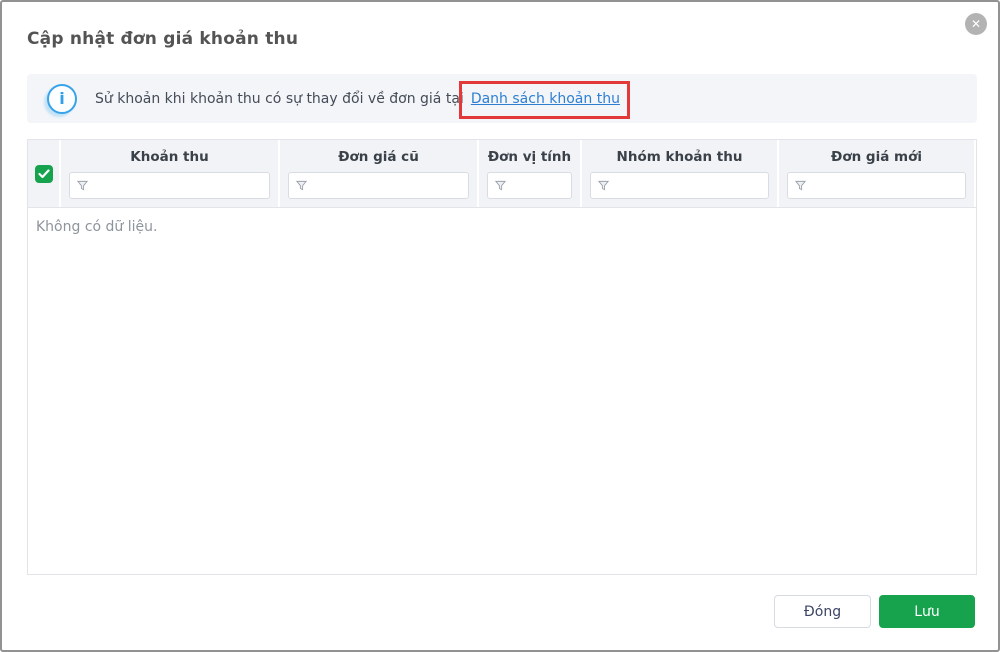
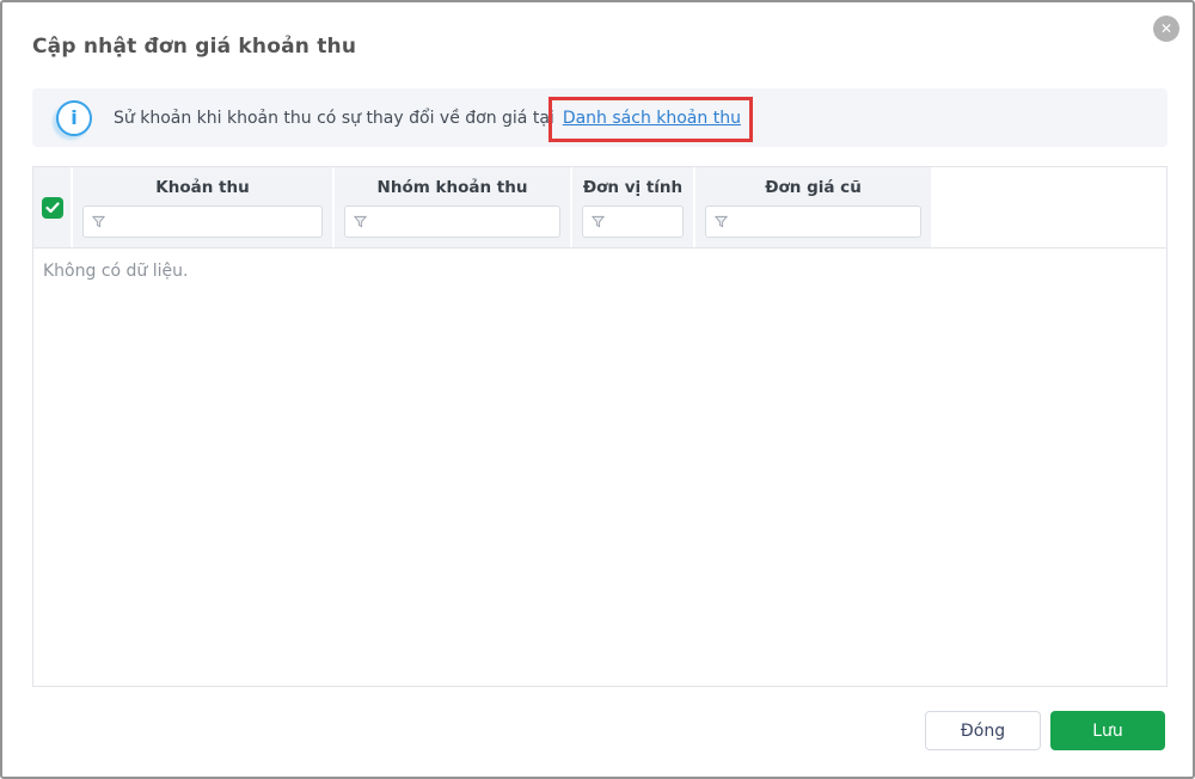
  Cập nhật đơn giá khoản thu
  ✕
  i
  Sử khoản khi khoản thu có sự thay đổi về đơn giá tại Danh sách khoản thu
  Khoản thu
- Đơn giá cũ
+ Nhóm khoản thu
  Đơn vị tính
- Nhóm khoản thu
+ Đơn giá cũ
- Đơn giá mới
  Không có dữ liệu.
  Đóng
  Lưu
